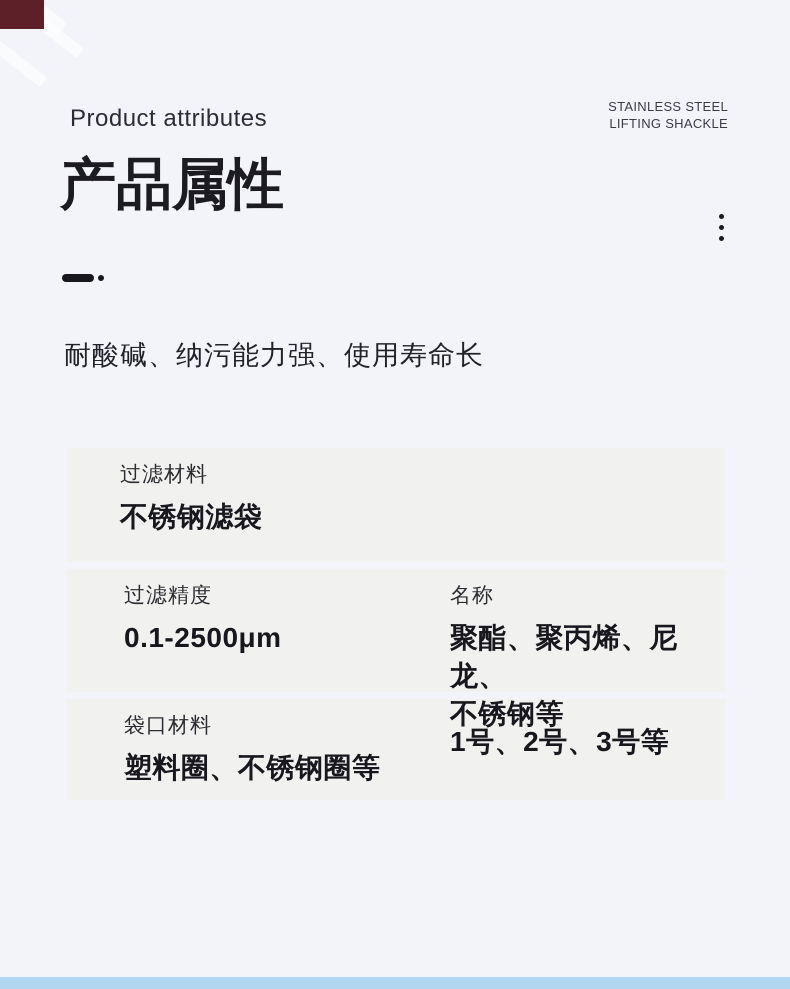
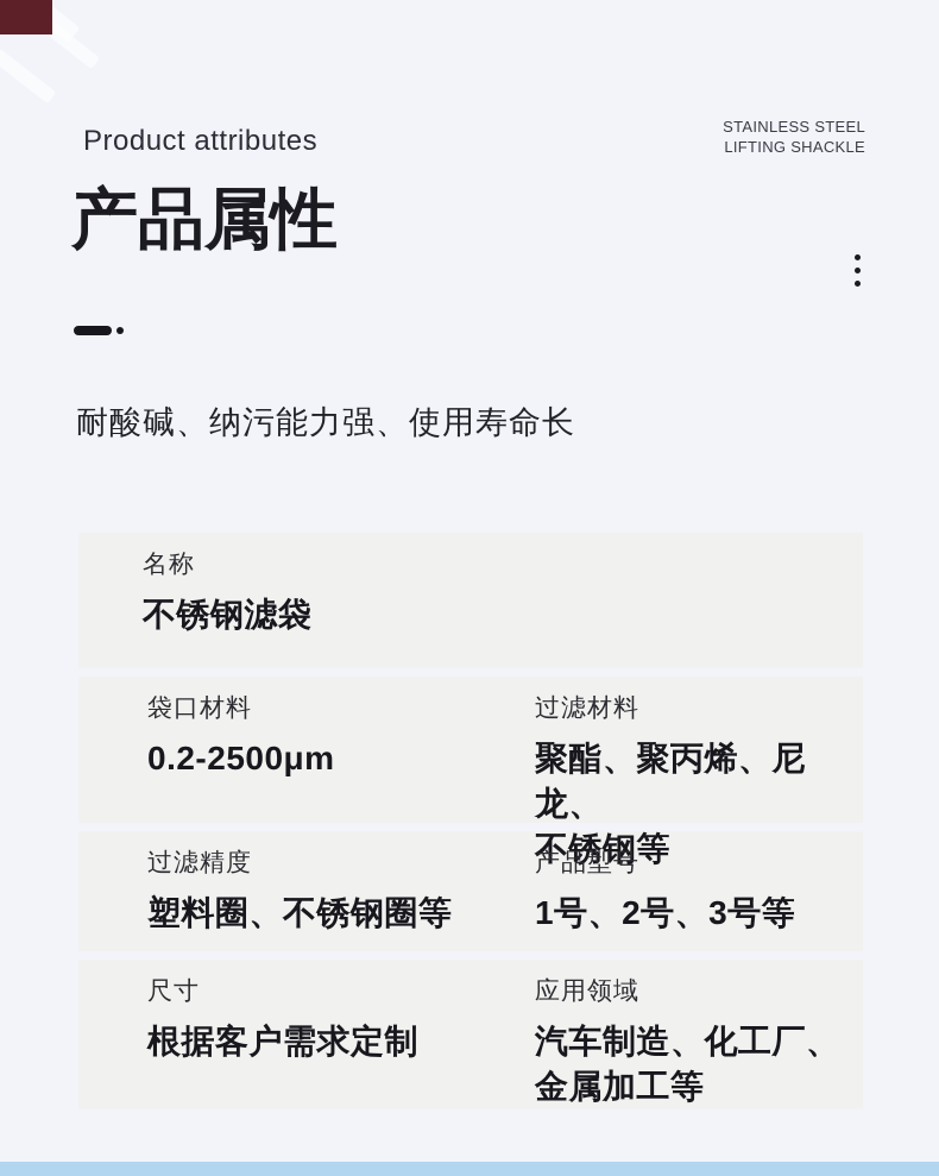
  Product attributes
  STAINLESS STEEL
  LIFTING SHACKLE
  产品属性
  耐酸碱、纳污能力强、使用寿命长
- 过滤材料
+ 名称
  不锈钢滤袋
- 过滤精度
+ 袋口材料
- 0.1-2500μm
+ 0.2-2500μm
- 名称
+ 过滤材料
  聚酯、聚丙烯、尼龙、
  不锈钢等
- 袋口材料
+ 过滤精度
  塑料圈、不锈钢圈等
+ 产品型号
  1号、2号、3号等
+ 尺寸
+ 根据客户需求定制
+ 应用领域
+ 汽车制造、化工厂、
+ 金属加工等
